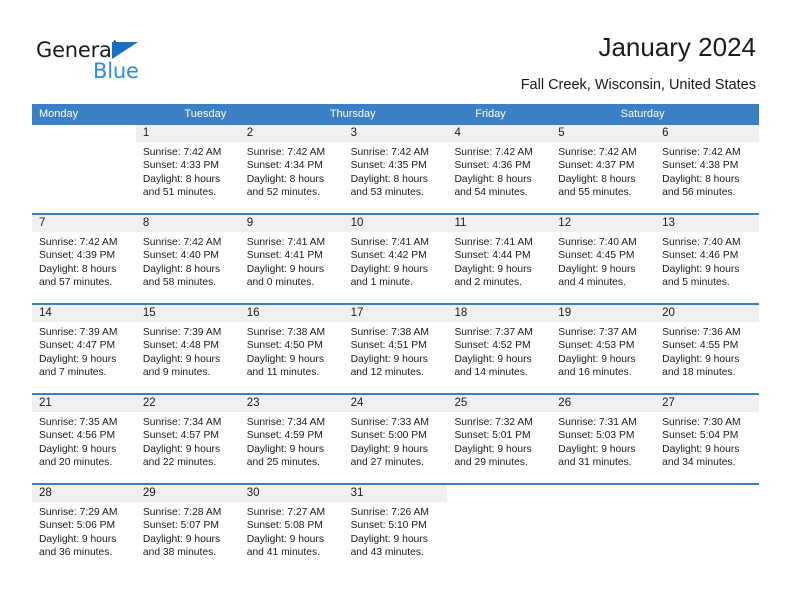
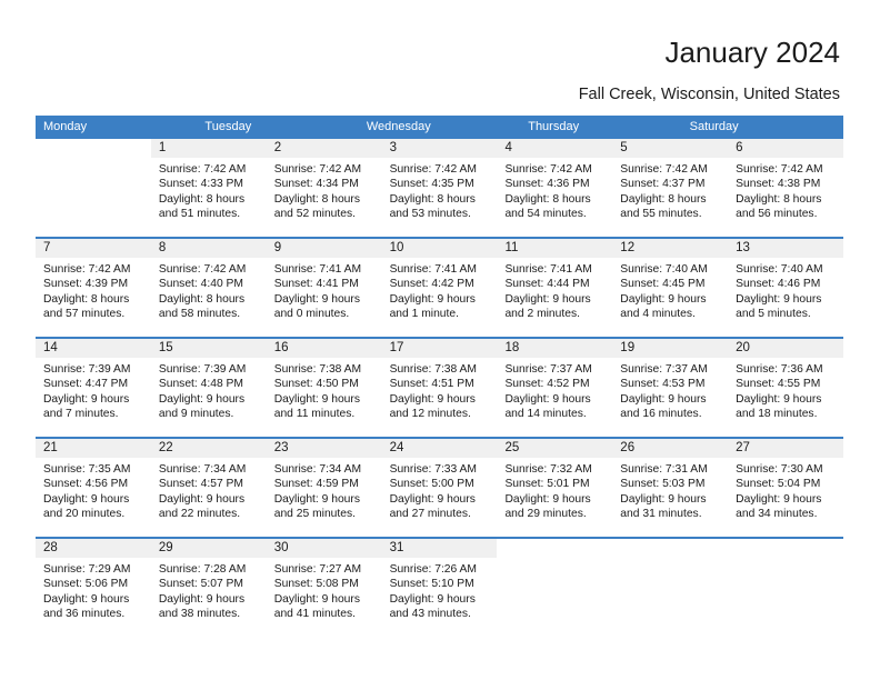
- General
- Blue
  January 2024
  Fall Creek, Wisconsin, United States
  Monday
  Tuesday
+ Wednesday
  Thursday
- Friday
  Saturday
  1
  Sunrise: 7:42 AM
  Sunset: 4:33 PM
  Daylight: 8 hours
  and 51 minutes.
  2
  Sunrise: 7:42 AM
  Sunset: 4:34 PM
  Daylight: 8 hours
  and 52 minutes.
  3
  Sunrise: 7:42 AM
  Sunset: 4:35 PM
  Daylight: 8 hours
  and 53 minutes.
  4
  Sunrise: 7:42 AM
  Sunset: 4:36 PM
  Daylight: 8 hours
  and 54 minutes.
  5
  Sunrise: 7:42 AM
  Sunset: 4:37 PM
  Daylight: 8 hours
  and 55 minutes.
  6
  Sunrise: 7:42 AM
  Sunset: 4:38 PM
  Daylight: 8 hours
  and 56 minutes.
  7
  Sunrise: 7:42 AM
  Sunset: 4:39 PM
  Daylight: 8 hours
  and 57 minutes.
  8
  Sunrise: 7:42 AM
  Sunset: 4:40 PM
  Daylight: 8 hours
  and 58 minutes.
  9
  Sunrise: 7:41 AM
  Sunset: 4:41 PM
  Daylight: 9 hours
  and 0 minutes.
  10
  Sunrise: 7:41 AM
  Sunset: 4:42 PM
  Daylight: 9 hours
  and 1 minute.
  11
  Sunrise: 7:41 AM
  Sunset: 4:44 PM
  Daylight: 9 hours
  and 2 minutes.
  12
  Sunrise: 7:40 AM
  Sunset: 4:45 PM
  Daylight: 9 hours
  and 4 minutes.
  13
  Sunrise: 7:40 AM
  Sunset: 4:46 PM
  Daylight: 9 hours
  and 5 minutes.
  14
  Sunrise: 7:39 AM
  Sunset: 4:47 PM
  Daylight: 9 hours
  and 7 minutes.
  15
  Sunrise: 7:39 AM
  Sunset: 4:48 PM
  Daylight: 9 hours
  and 9 minutes.
  16
  Sunrise: 7:38 AM
  Sunset: 4:50 PM
  Daylight: 9 hours
  and 11 minutes.
  17
  Sunrise: 7:38 AM
  Sunset: 4:51 PM
  Daylight: 9 hours
  and 12 minutes.
  18
  Sunrise: 7:37 AM
  Sunset: 4:52 PM
  Daylight: 9 hours
  and 14 minutes.
  19
  Sunrise: 7:37 AM
  Sunset: 4:53 PM
  Daylight: 9 hours
  and 16 minutes.
  20
  Sunrise: 7:36 AM
  Sunset: 4:55 PM
  Daylight: 9 hours
  and 18 minutes.
  21
  Sunrise: 7:35 AM
  Sunset: 4:56 PM
  Daylight: 9 hours
  and 20 minutes.
  22
  Sunrise: 7:34 AM
  Sunset: 4:57 PM
  Daylight: 9 hours
  and 22 minutes.
  23
  Sunrise: 7:34 AM
  Sunset: 4:59 PM
  Daylight: 9 hours
  and 25 minutes.
  24
  Sunrise: 7:33 AM
  Sunset: 5:00 PM
  Daylight: 9 hours
  and 27 minutes.
  25
  Sunrise: 7:32 AM
  Sunset: 5:01 PM
  Daylight: 9 hours
  and 29 minutes.
  26
  Sunrise: 7:31 AM
  Sunset: 5:03 PM
  Daylight: 9 hours
  and 31 minutes.
  27
  Sunrise: 7:30 AM
  Sunset: 5:04 PM
  Daylight: 9 hours
  and 34 minutes.
  28
  Sunrise: 7:29 AM
  Sunset: 5:06 PM
  Daylight: 9 hours
  and 36 minutes.
  29
  Sunrise: 7:28 AM
  Sunset: 5:07 PM
  Daylight: 9 hours
  and 38 minutes.
  30
  Sunrise: 7:27 AM
  Sunset: 5:08 PM
  Daylight: 9 hours
  and 41 minutes.
  31
  Sunrise: 7:26 AM
  Sunset: 5:10 PM
  Daylight: 9 hours
  and 43 minutes.
